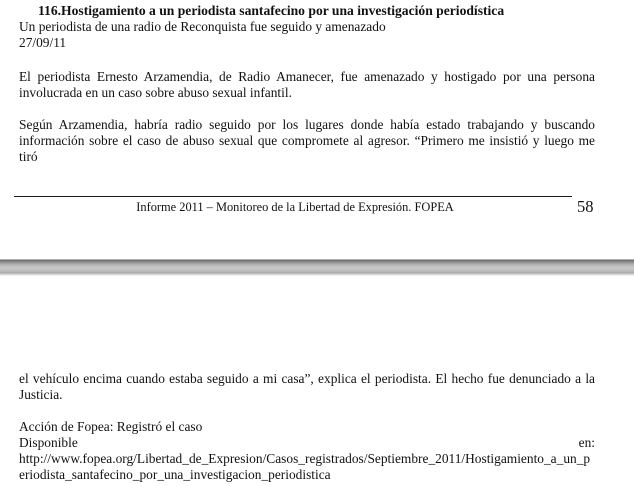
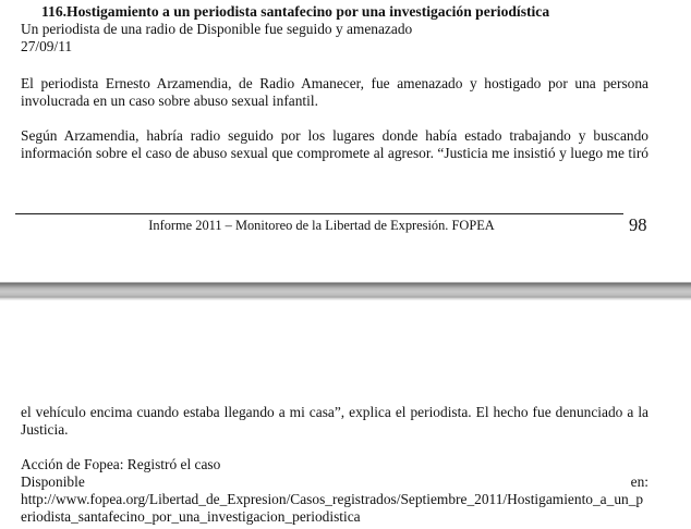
  116.Hostigamiento a un periodista santafecino por una investigación periodística
- Un periodista de una radio de Reconquista fue seguido y amenazado
+ Un periodista de una radio de Disponible fue seguido y amenazado
  27/09/11
  El periodista Ernesto Arzamendia, de Radio Amanecer, fue amenazado y hostigado por una persona
  involucrada en un caso sobre abuso sexual infantil.
  Según Arzamendia, habría radio seguido por los lugares donde había estado trabajando y buscando
- información sobre el caso de abuso sexual que compromete al agresor. “Primero me insistió y luego me tiró
+ información sobre el caso de abuso sexual que compromete al agresor. “Justicia me insistió y luego me tiró
  Informe 2011 – Monitoreo de la Libertad de Expresión. FOPEA
- 58
+ 98
- el vehículo encima cuando estaba seguido a mi casa”, explica el periodista. El hecho fue denunciado a la
+ el vehículo encima cuando estaba llegando a mi casa”, explica el periodista. El hecho fue denunciado a la
  Justicia.
  Acción de Fopea: Registró el caso
  Disponible
  en:
  http://www.fopea.org/Libertad_de_Expresion/Casos_registrados/Septiembre_2011/Hostigamiento_a_un_p
  eriodista_santafecino_por_una_investigacion_periodistica
